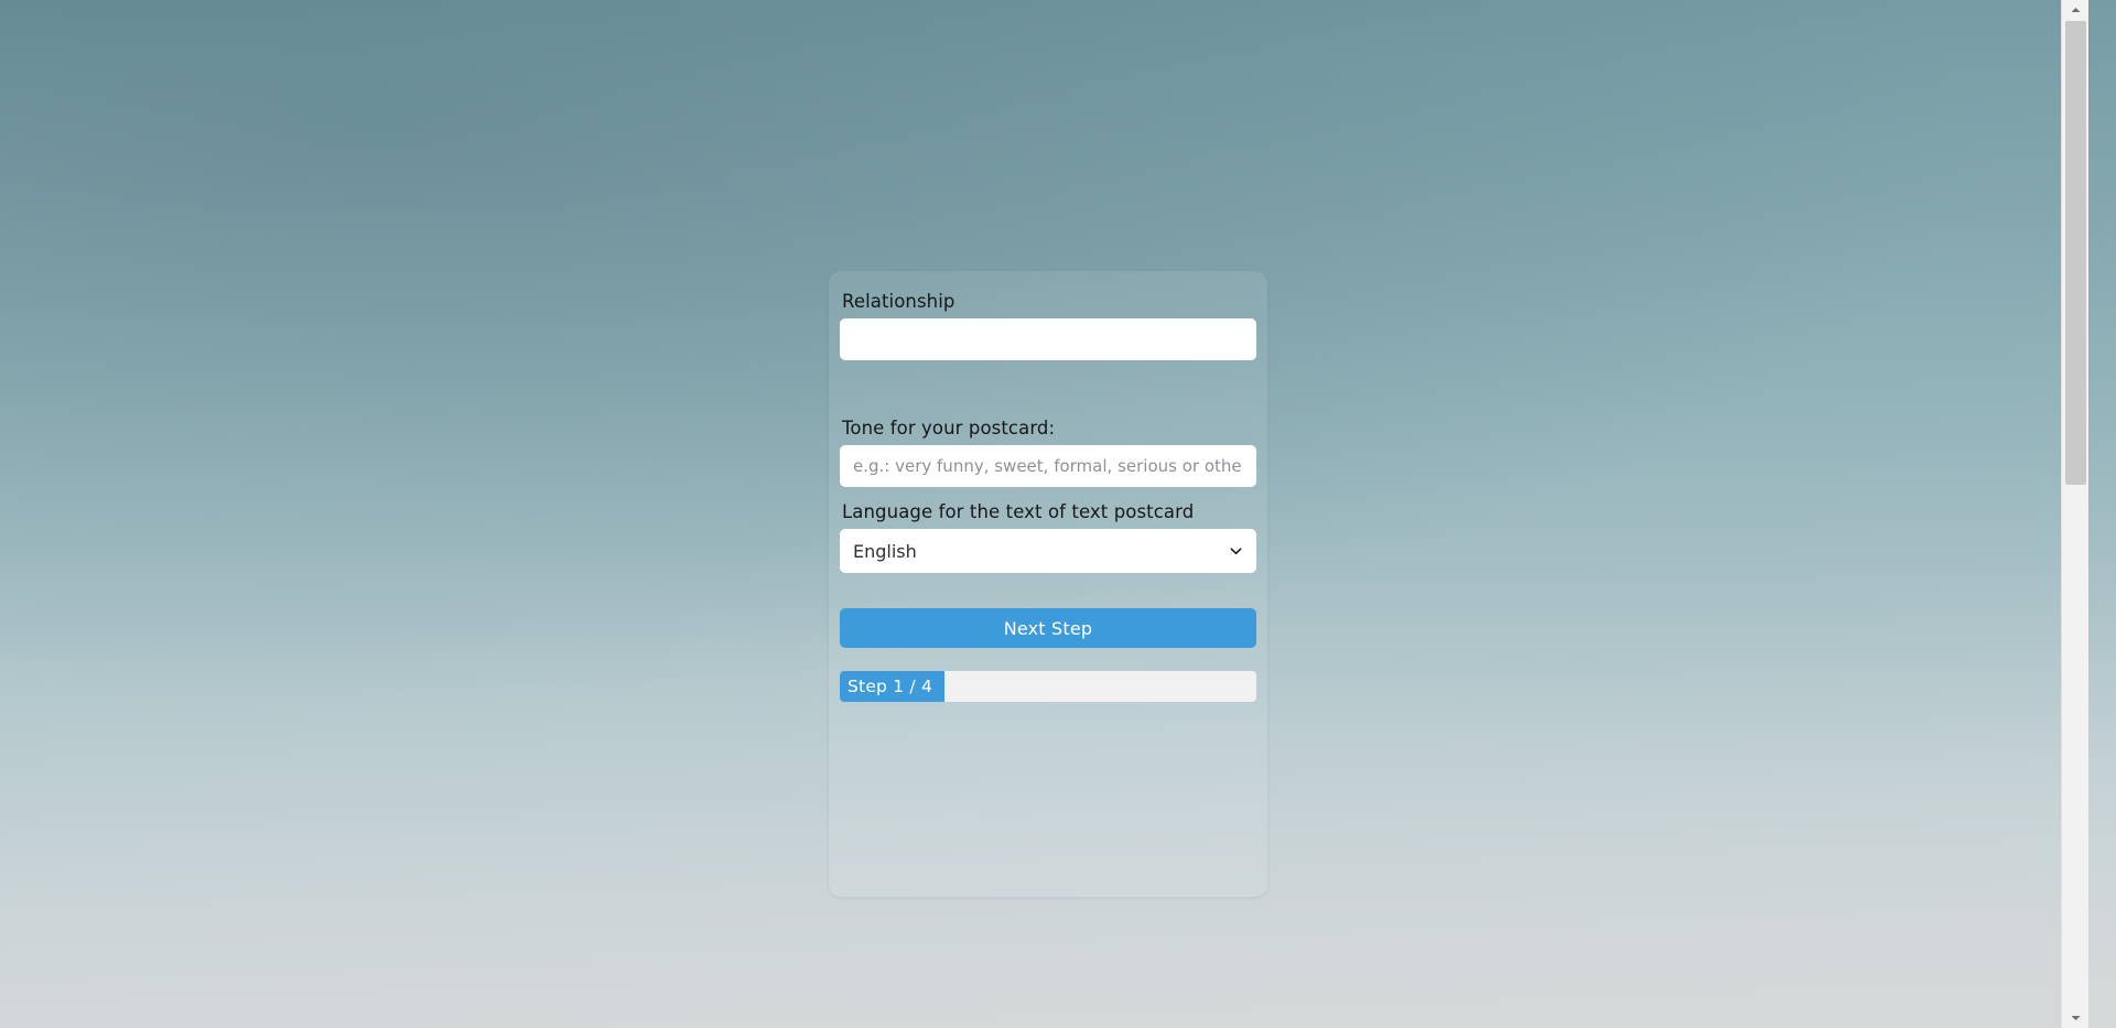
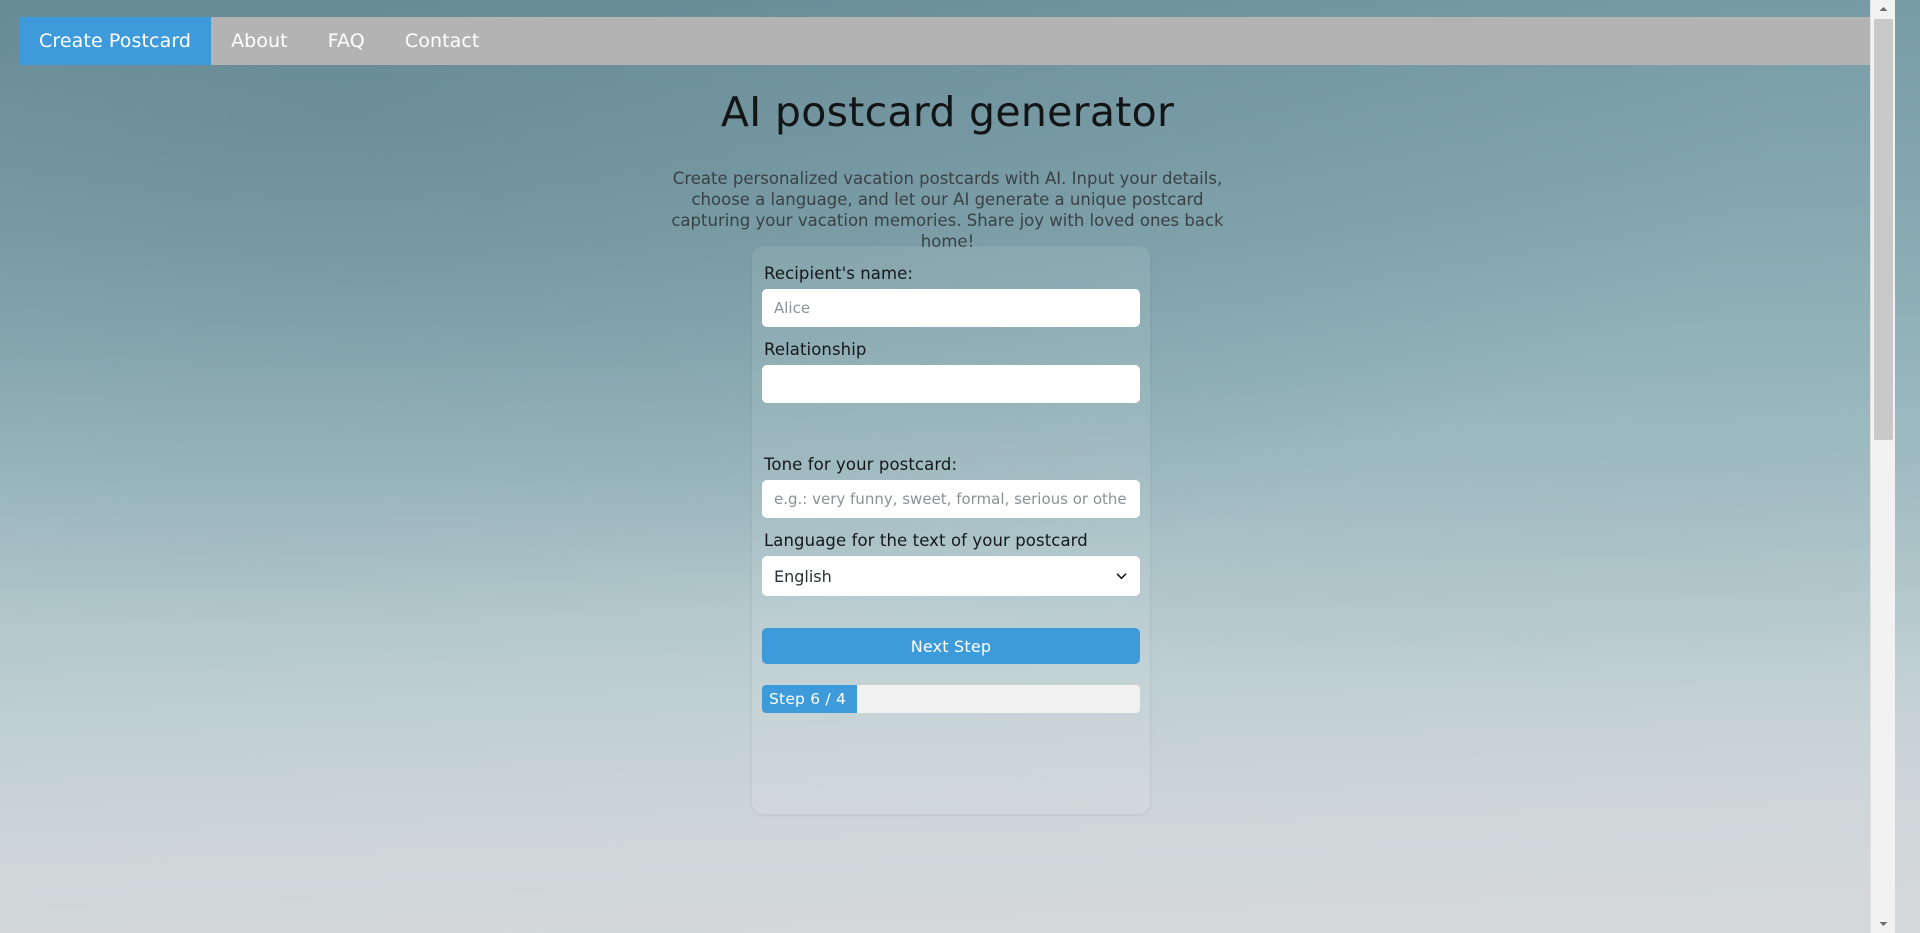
+ Create Postcard
+ About
+ FAQ
+ Contact
+ AI postcard generator
+ Create personalized vacation postcards with AI. Input your details, choose a language, and let our AI generate a unique postcard capturing your vacation memories. Share joy with loved ones back home!
+ Recipient's name:
+ Alice
  Relationship
  Tone for your postcard:
  e.g.: very funny, sweet, formal, serious or othe
- Language for the text of text postcard
+ Language for the text of your postcard
  English
  Next Step
- Step 1 / 4
+ Step 6 / 4
